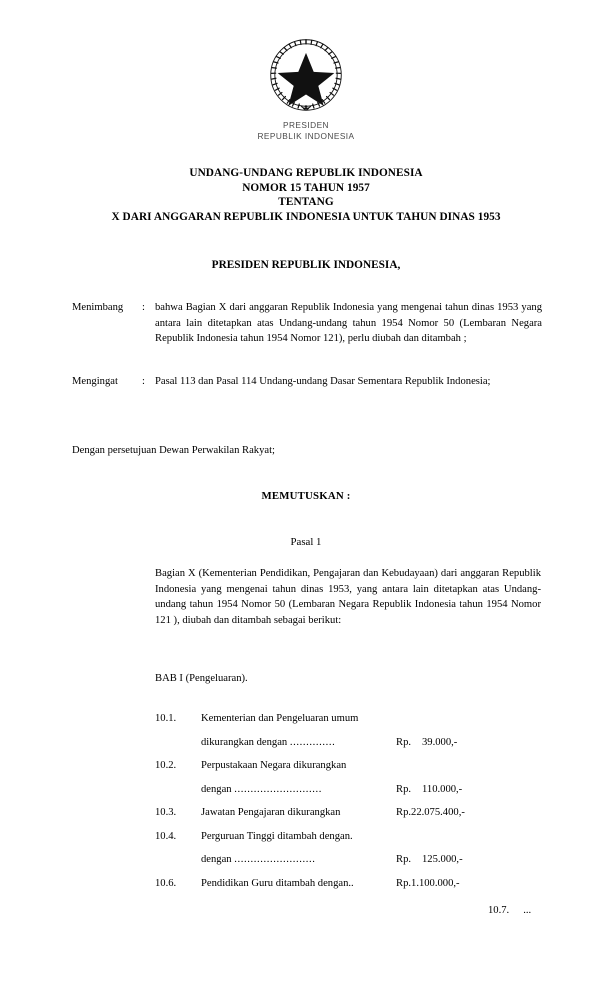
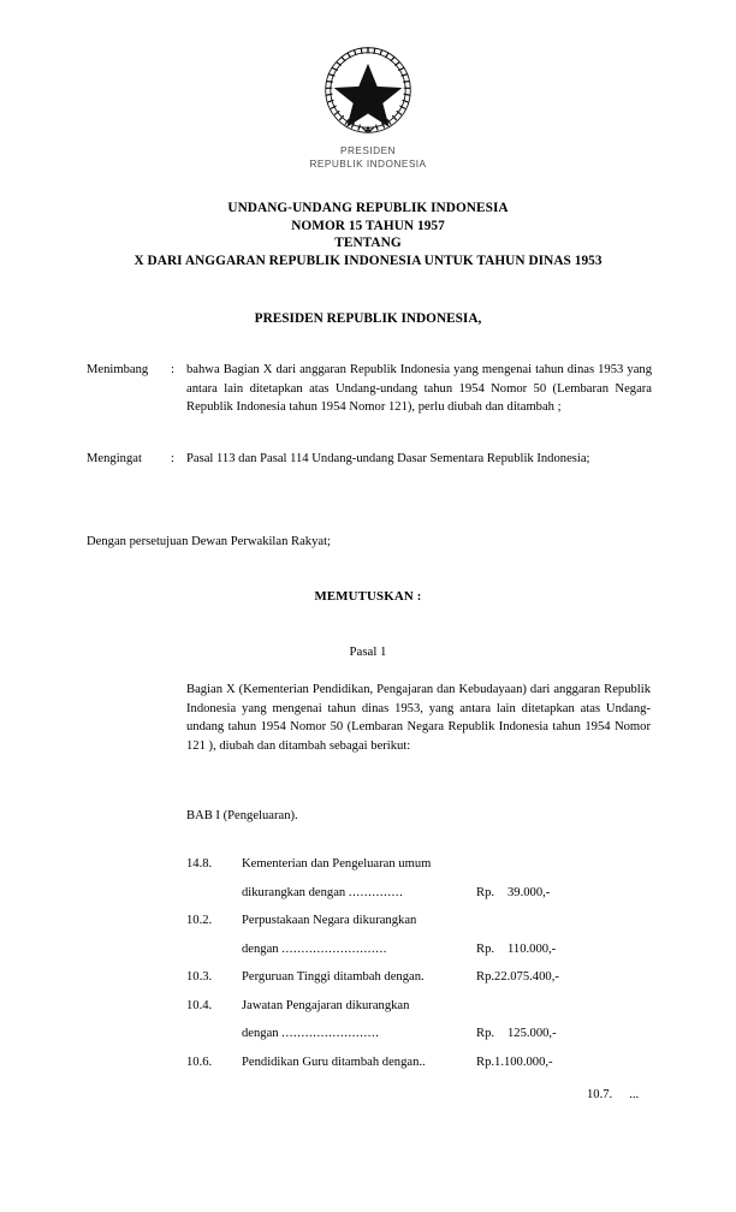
  PRESIDEN
  REPUBLIK INDONESIA
  UNDANG-UNDANG REPUBLIK INDONESIA
  NOMOR 15 TAHUN 1957
  TENTANG
  X DARI ANGGARAN REPUBLIK INDONESIA UNTUK TAHUN DINAS 1953
  PRESIDEN REPUBLIK INDONESIA,
  Menimbang
  :
  bahwa Bagian X dari anggaran Republik Indonesia yang mengenai tahun dinas 1953 yang antara lain ditetapkan atas Undang-undang tahun 1954 Nomor 50 (Lembaran Negara Republik Indonesia tahun 1954 Nomor 121), perlu diubah dan ditambah ;
  Mengingat
  :
  Pasal 113 dan Pasal 114 Undang-undang Dasar Sementara Republik Indonesia;
  Dengan persetujuan Dewan Perwakilan Rakyat;
  MEMUTUSKAN :
  Pasal 1
  Bagian X (Kementerian Pendidikan, Pengajaran dan Kebudayaan) dari anggaran Republik Indonesia yang mengenai tahun dinas 1953, yang antara lain ditetapkan atas Undang-undang tahun 1954 Nomor 50 (Lembaran Negara Republik Indonesia tahun 1954 Nomor 121 ), diubah dan ditambah sebagai berikut:
  BAB I (Pengeluaran).
- 10.1.
+ 14.8.
  Kementerian dan Pengeluaran umum
  dikurangkan dengan ..............
  Rp. 39.000,-
  10.2.
  Perpustakaan Negara dikurangkan
  dengan ...........................
  Rp. 110.000,-
  10.3.
- Jawatan Pengajaran dikurangkan
+ Perguruan Tinggi ditambah dengan.
  Rp.22.075.400,-
  10.4.
- Perguruan Tinggi ditambah dengan.
+ Jawatan Pengajaran dikurangkan
  dengan .........................
  Rp. 125.000,-
  10.6.
  Pendidikan Guru ditambah dengan..
  Rp.1.100.000,-
  10.7. ...
